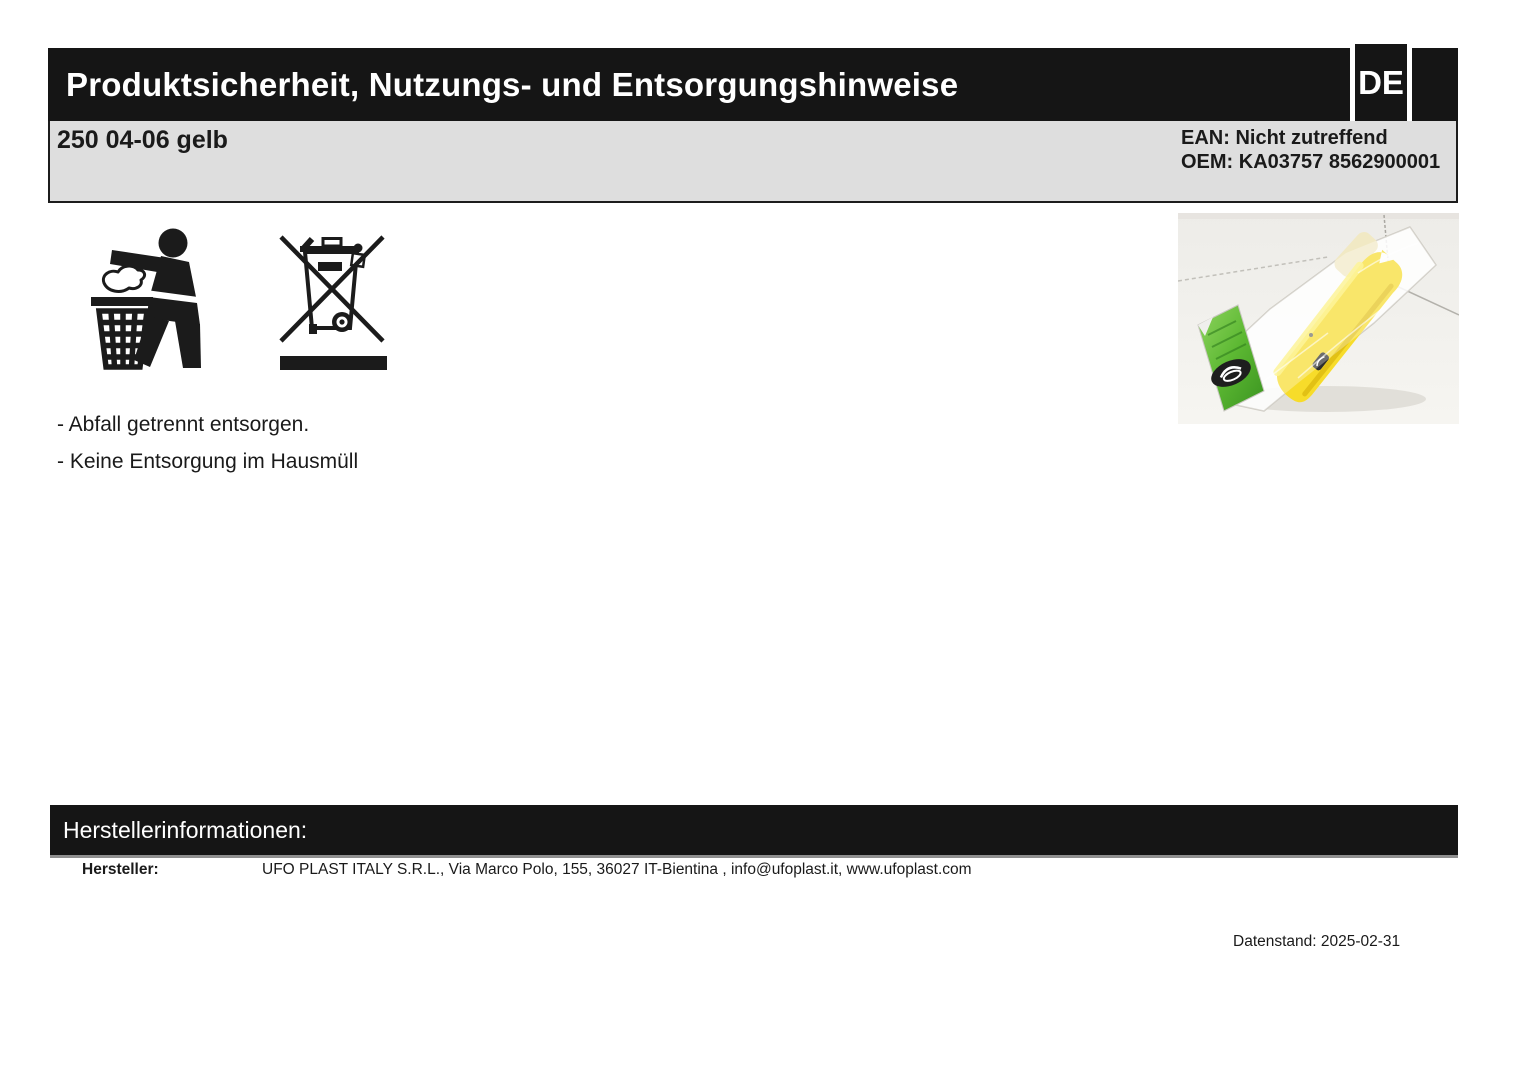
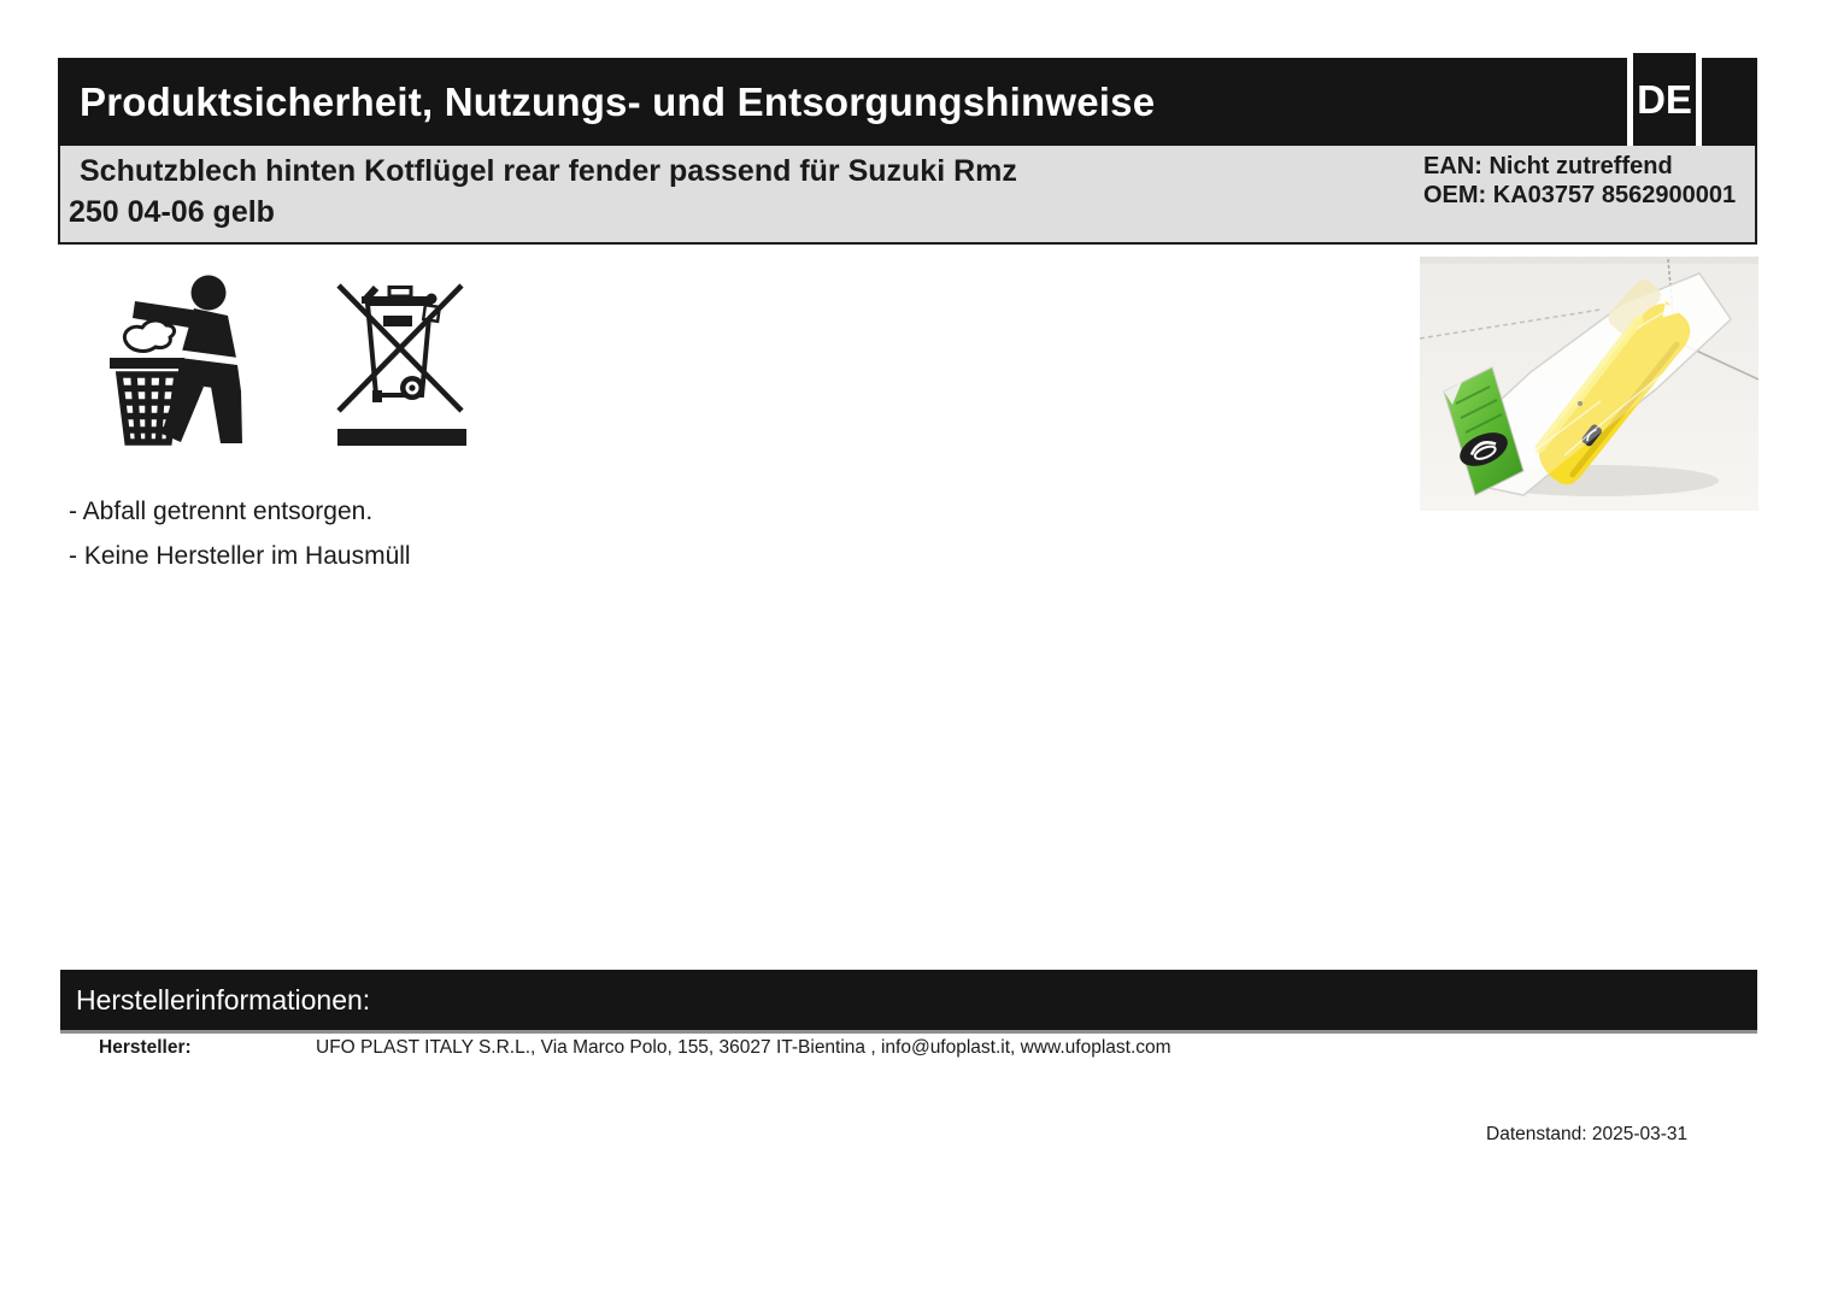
  Produktsicherheit, Nutzungs- und Entsorgungshinweise
  DE
+ Schutzblech hinten Kotflügel rear fender passend für Suzuki Rmz
  250 04-06 gelb
  EAN: Nicht zutreffend
  OEM: KA03757 8562900001
  - Abfall getrennt entsorgen.
- - Keine Entsorgung im Hausmüll
+ - Keine Hersteller im Hausmüll
  Herstellerinformationen:
  Hersteller:
  UFO PLAST ITALY S.R.L., Via Marco Polo, 155, 36027 IT-Bientina , info@ufoplast.it, www.ufoplast.com
- Datenstand: 2025-02-31
+ Datenstand: 2025-03-31
